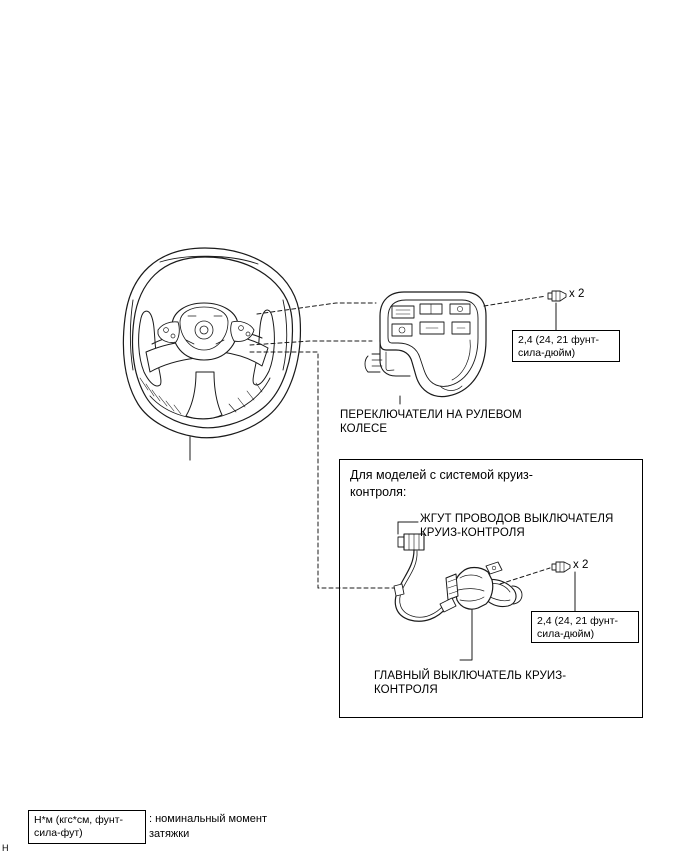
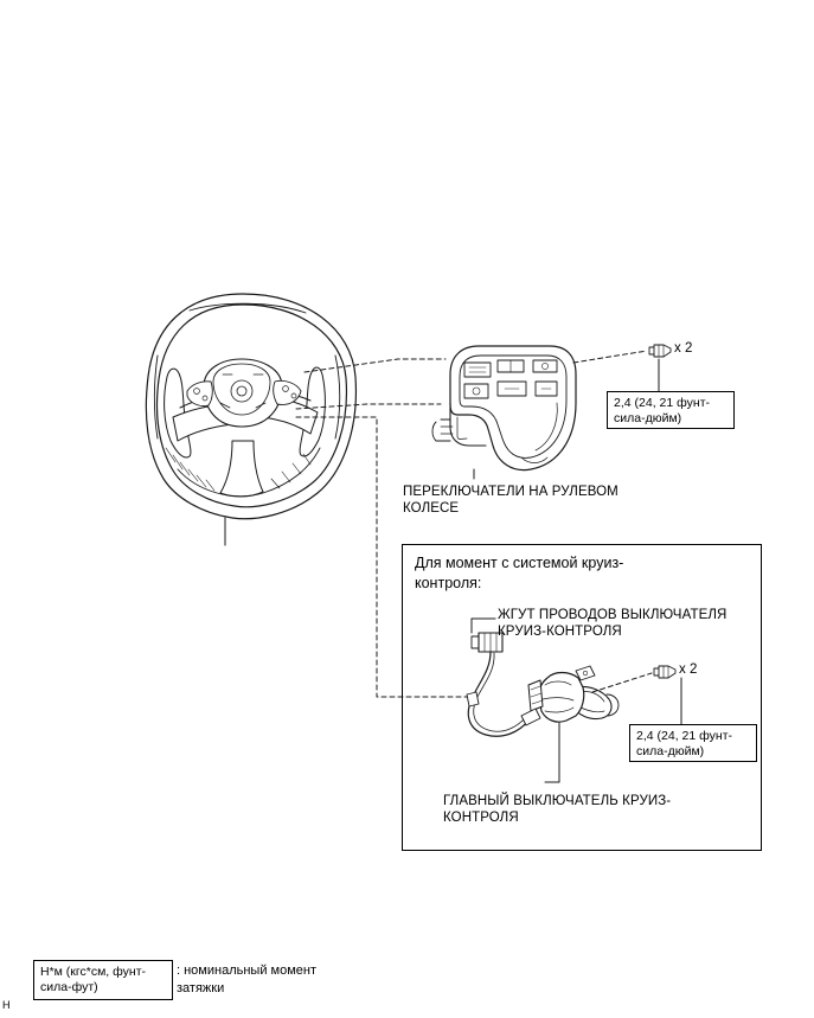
  ПЕРЕКЛЮЧАТЕЛИ НА РУЛЕВОМ
  КОЛЕСЕ
- Для моделей с системой круиз-контроля:
+ Для момент с системой круиз-контроля:
  ЖГУТ ПРОВОДОВ ВЫКЛЮЧАТЕЛЯ
  КРУИЗ-КОНТРОЛЯ
  ГЛАВНЫЙ ВЫКЛЮЧАТЕЛЬ КРУИЗ-
  КОНТРОЛЯ
  x 2
  x 2
  2,4 (24, 21 фунт- сила-дюйм)
  2,4 (24, 21 фунт- сила-дюйм)
  H*м (кгс*см, фунт- сила-фут)
  : номинальный момент затяжки
  H
